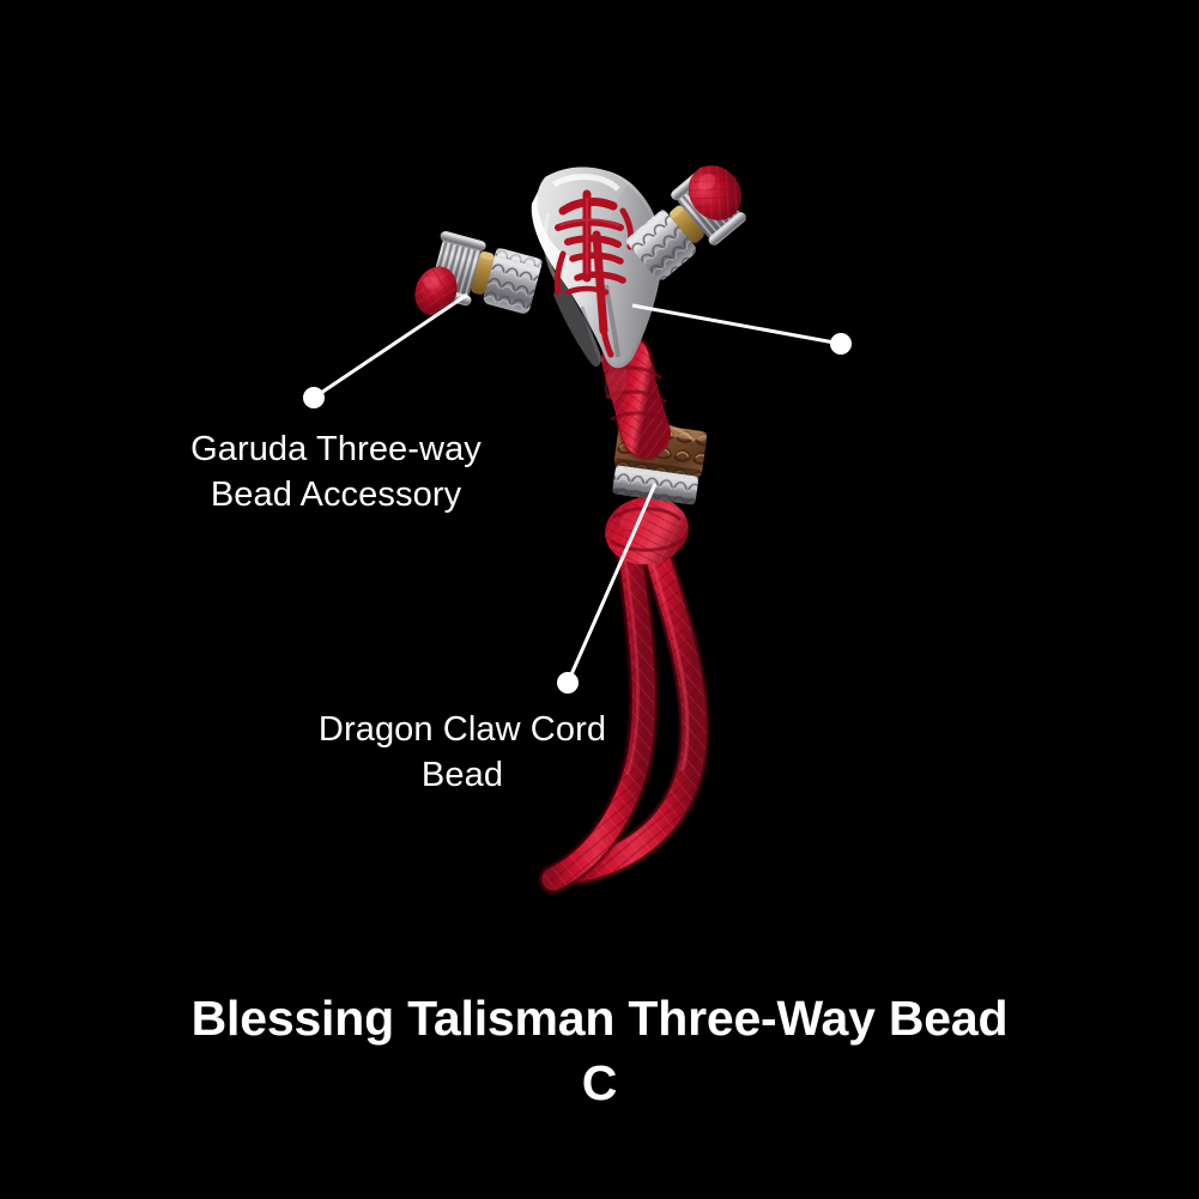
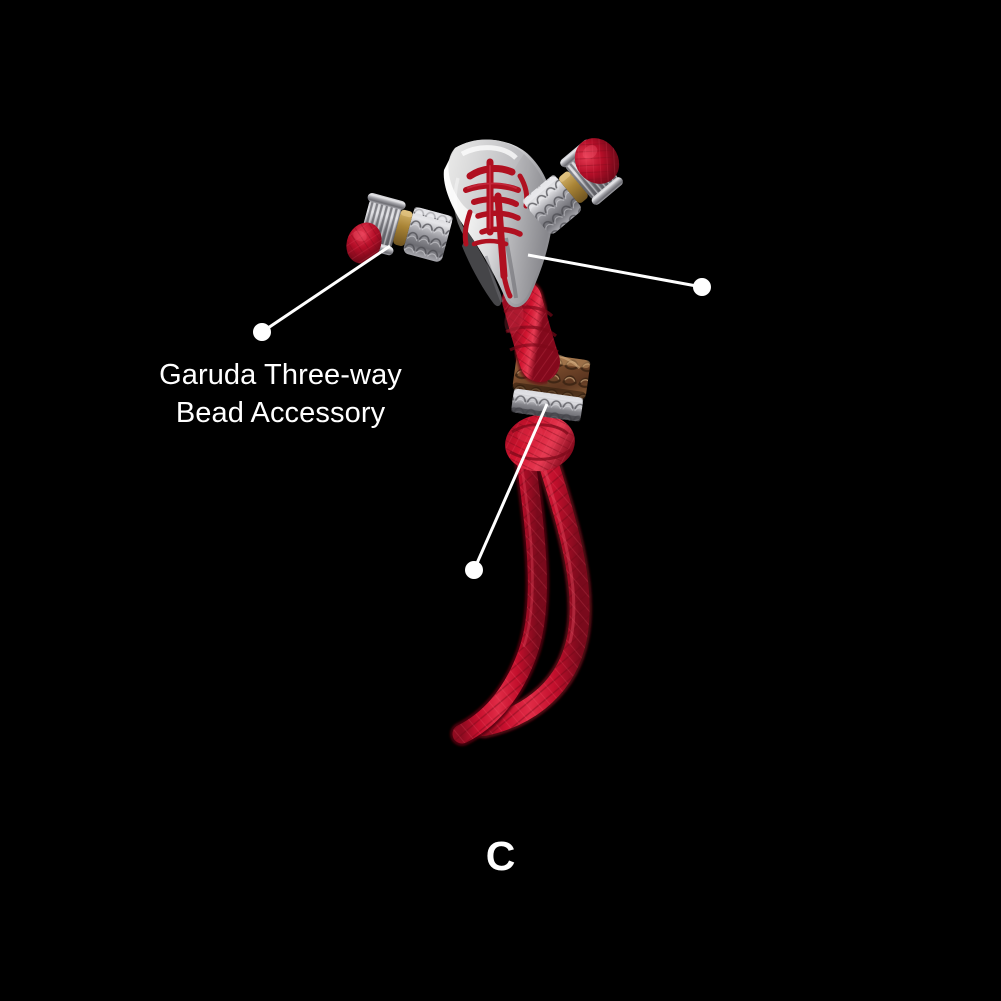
  Garuda Three-way
  Bead Accessory
- Dragon Claw Cord
- Bead
- Blessing Talisman Three-Way Bead
  C
